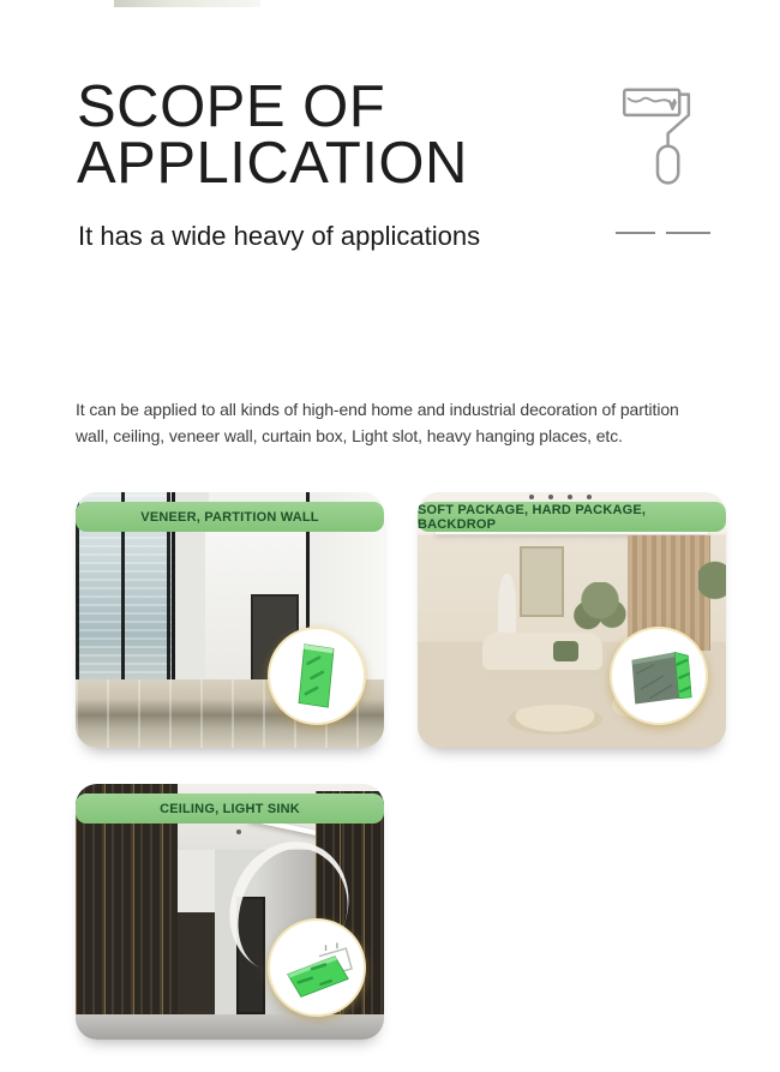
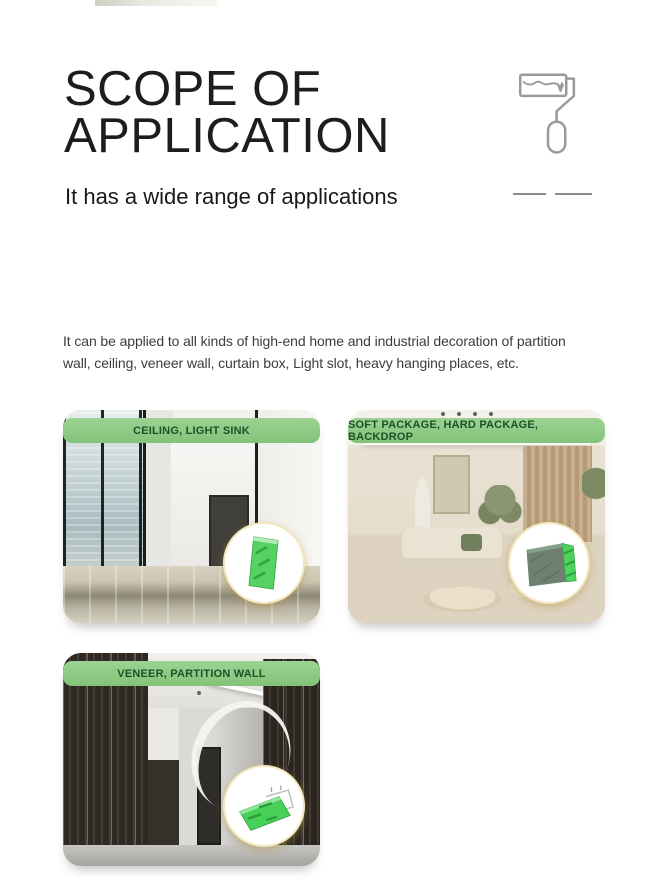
  SCOPE OF
  APPLICATION
- It has a wide heavy of applications
+ It has a wide range of applications
  It can be applied to all kinds of high-end home and industrial decoration of partition
  wall, ceiling, veneer wall, curtain box, Light slot, heavy hanging places, etc.
- VENEER, PARTITION WALL
+ CEILING, LIGHT SINK
  SOFT PACKAGE, HARD PACKAGE, BACKDROP
- CEILING, LIGHT SINK
+ VENEER, PARTITION WALL
